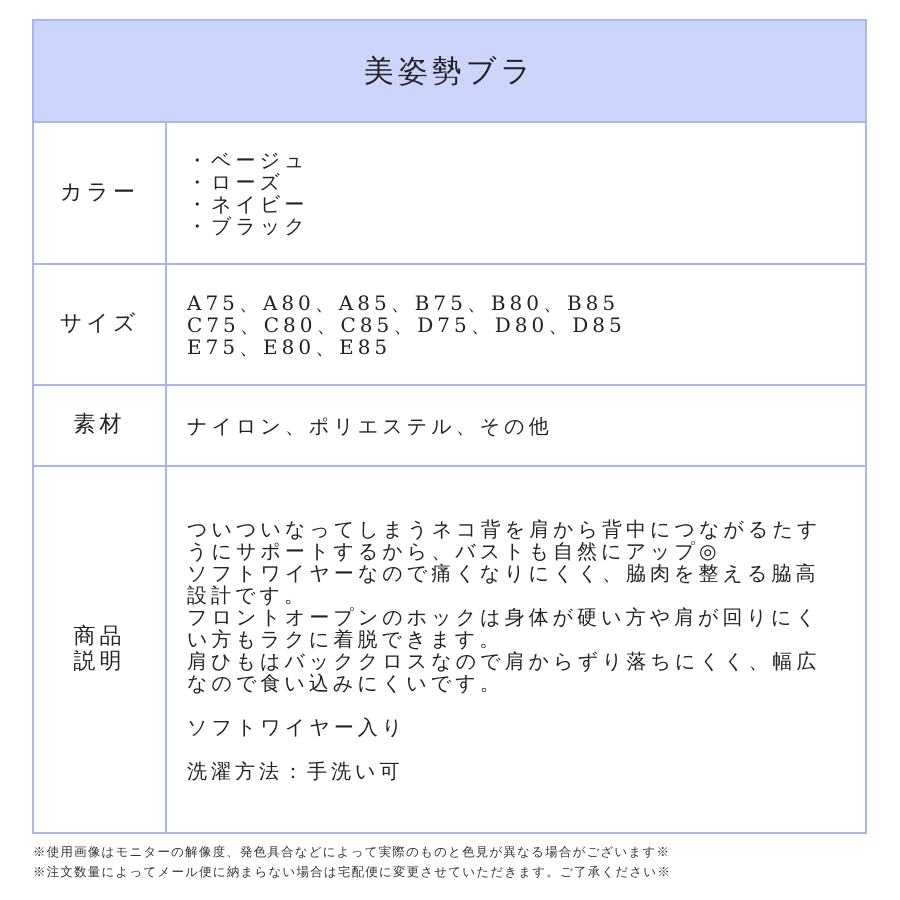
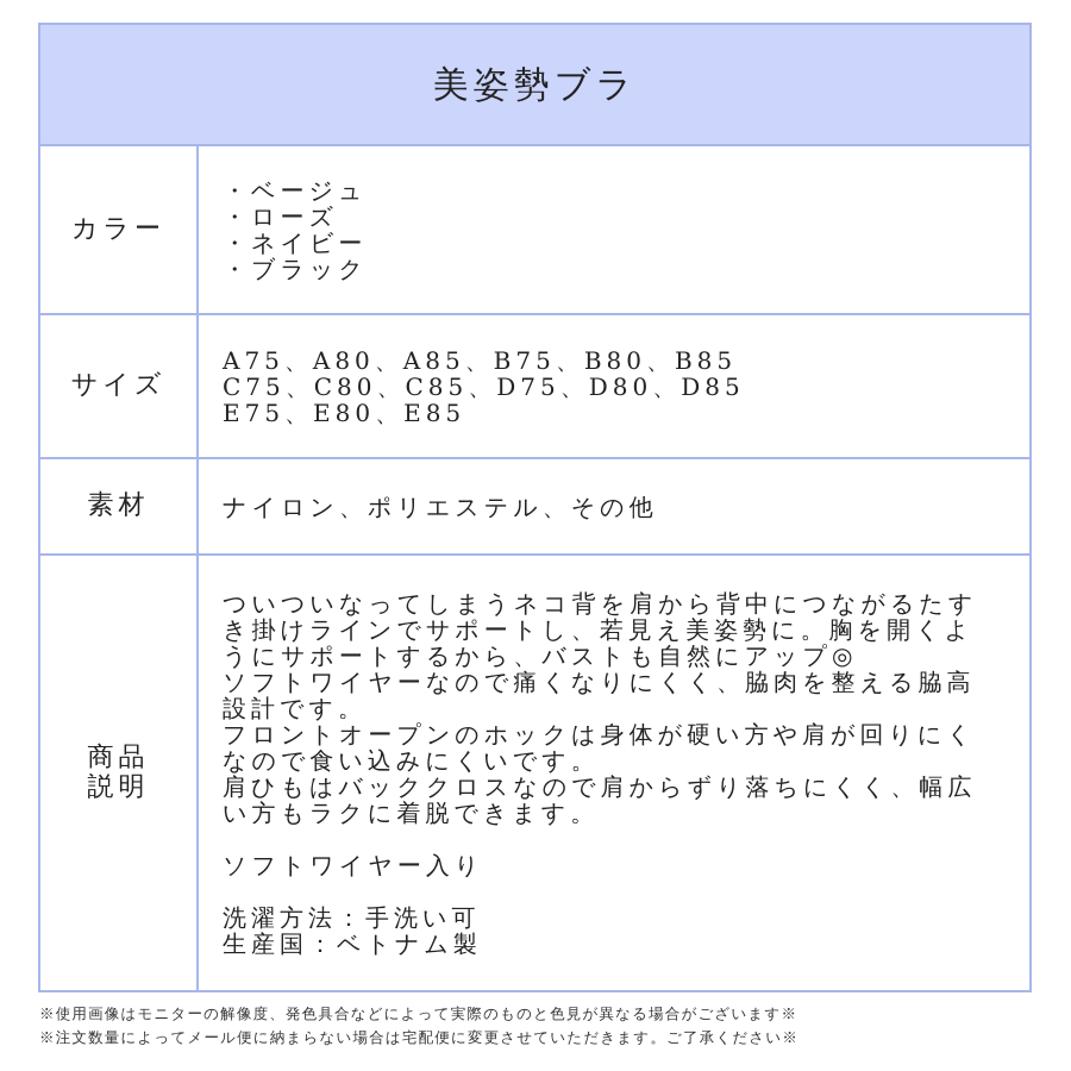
  美姿勢ブラ
  カラー
  ベージュ
  ローズ
  ネイビー
  ブラック
  サイズ
  A75、A80、A85、B75、B80、B85
  C75、C80、C85、D75、D80、D85
  E75、E80、E85
  素材
  ナイロン、ポリエステル、その他
  商品
  説明
  ついついなってしまうネコ背を肩から背中につながるたす
+ き掛けラインでサポートし、若見え美姿勢に。胸を開くよ
  うにサポートするから、バストも自然にアップ◎
  ソフトワイヤーなので痛くなりにくく、脇肉を整える脇高
  設計です。
  フロントオープンのホックは身体が硬い方や肩が回りにく
- い方もラクに着脱できます。
+ なので食い込みにくいです。
  肩ひもはバッククロスなので肩からずり落ちにくく、幅広
- なので食い込みにくいです。
+ い方もラクに着脱できます。
  ソフトワイヤー入り
  洗濯方法：手洗い可
+ 生産国：ベトナム製
  ※使用画像はモニターの解像度、発色具合などによって実際のものと色見が異なる場合がございます※
  ※注文数量によってメール便に納まらない場合は宅配便に変更させていただきます。ご了承ください※
